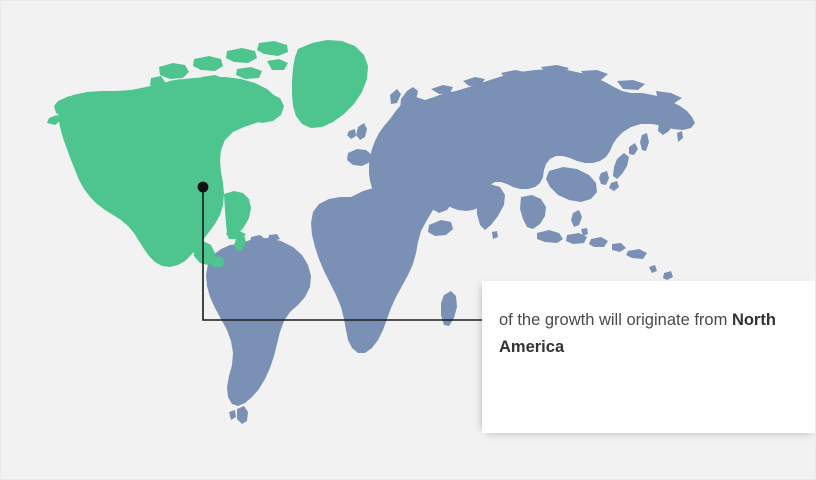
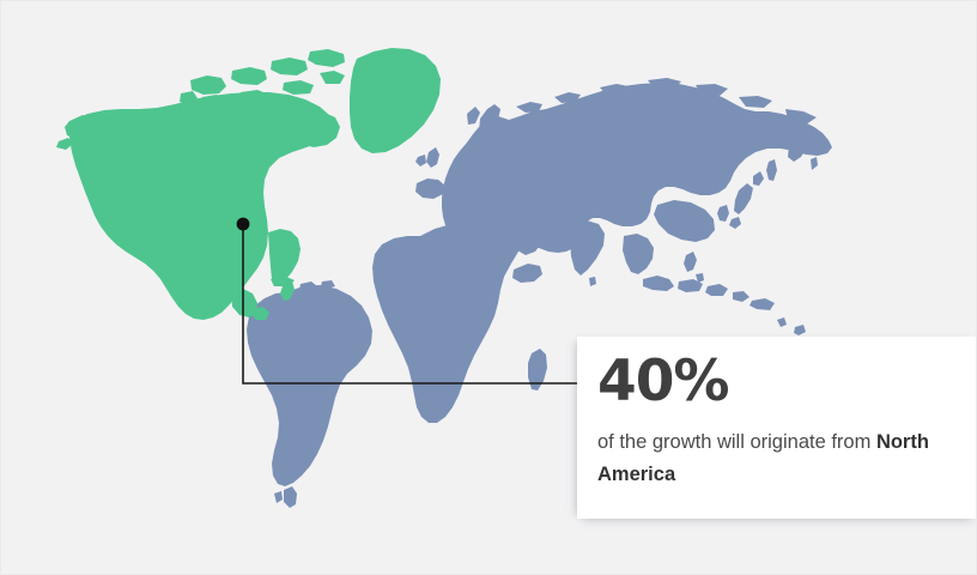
+ 40%
  of the growth will originate from North America
